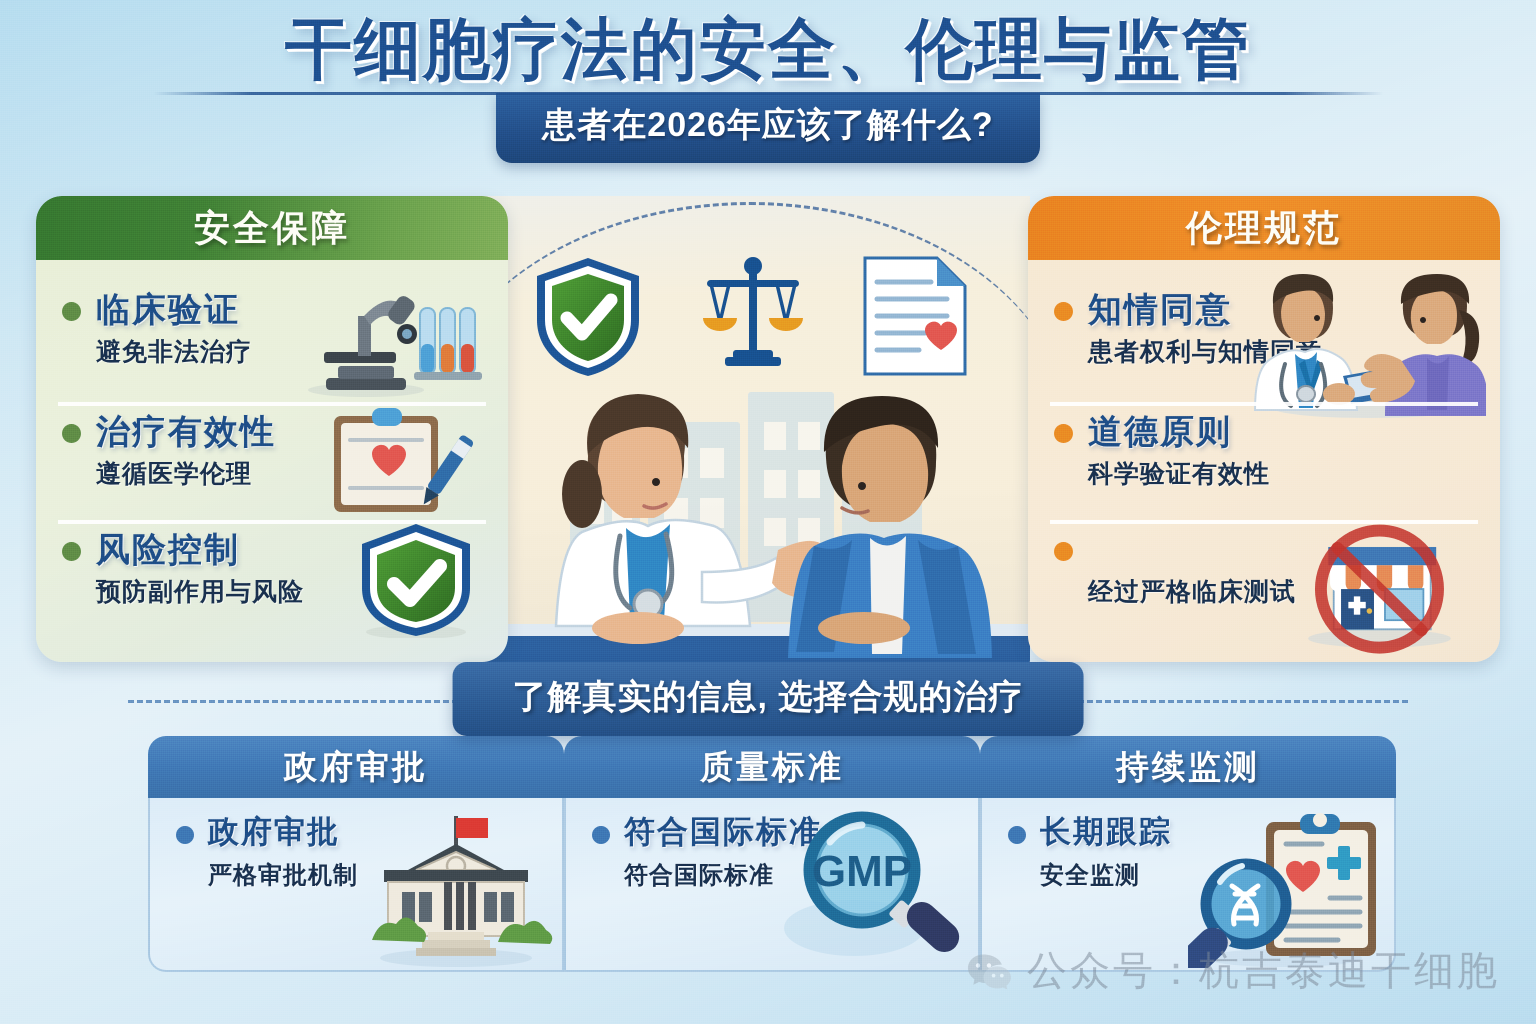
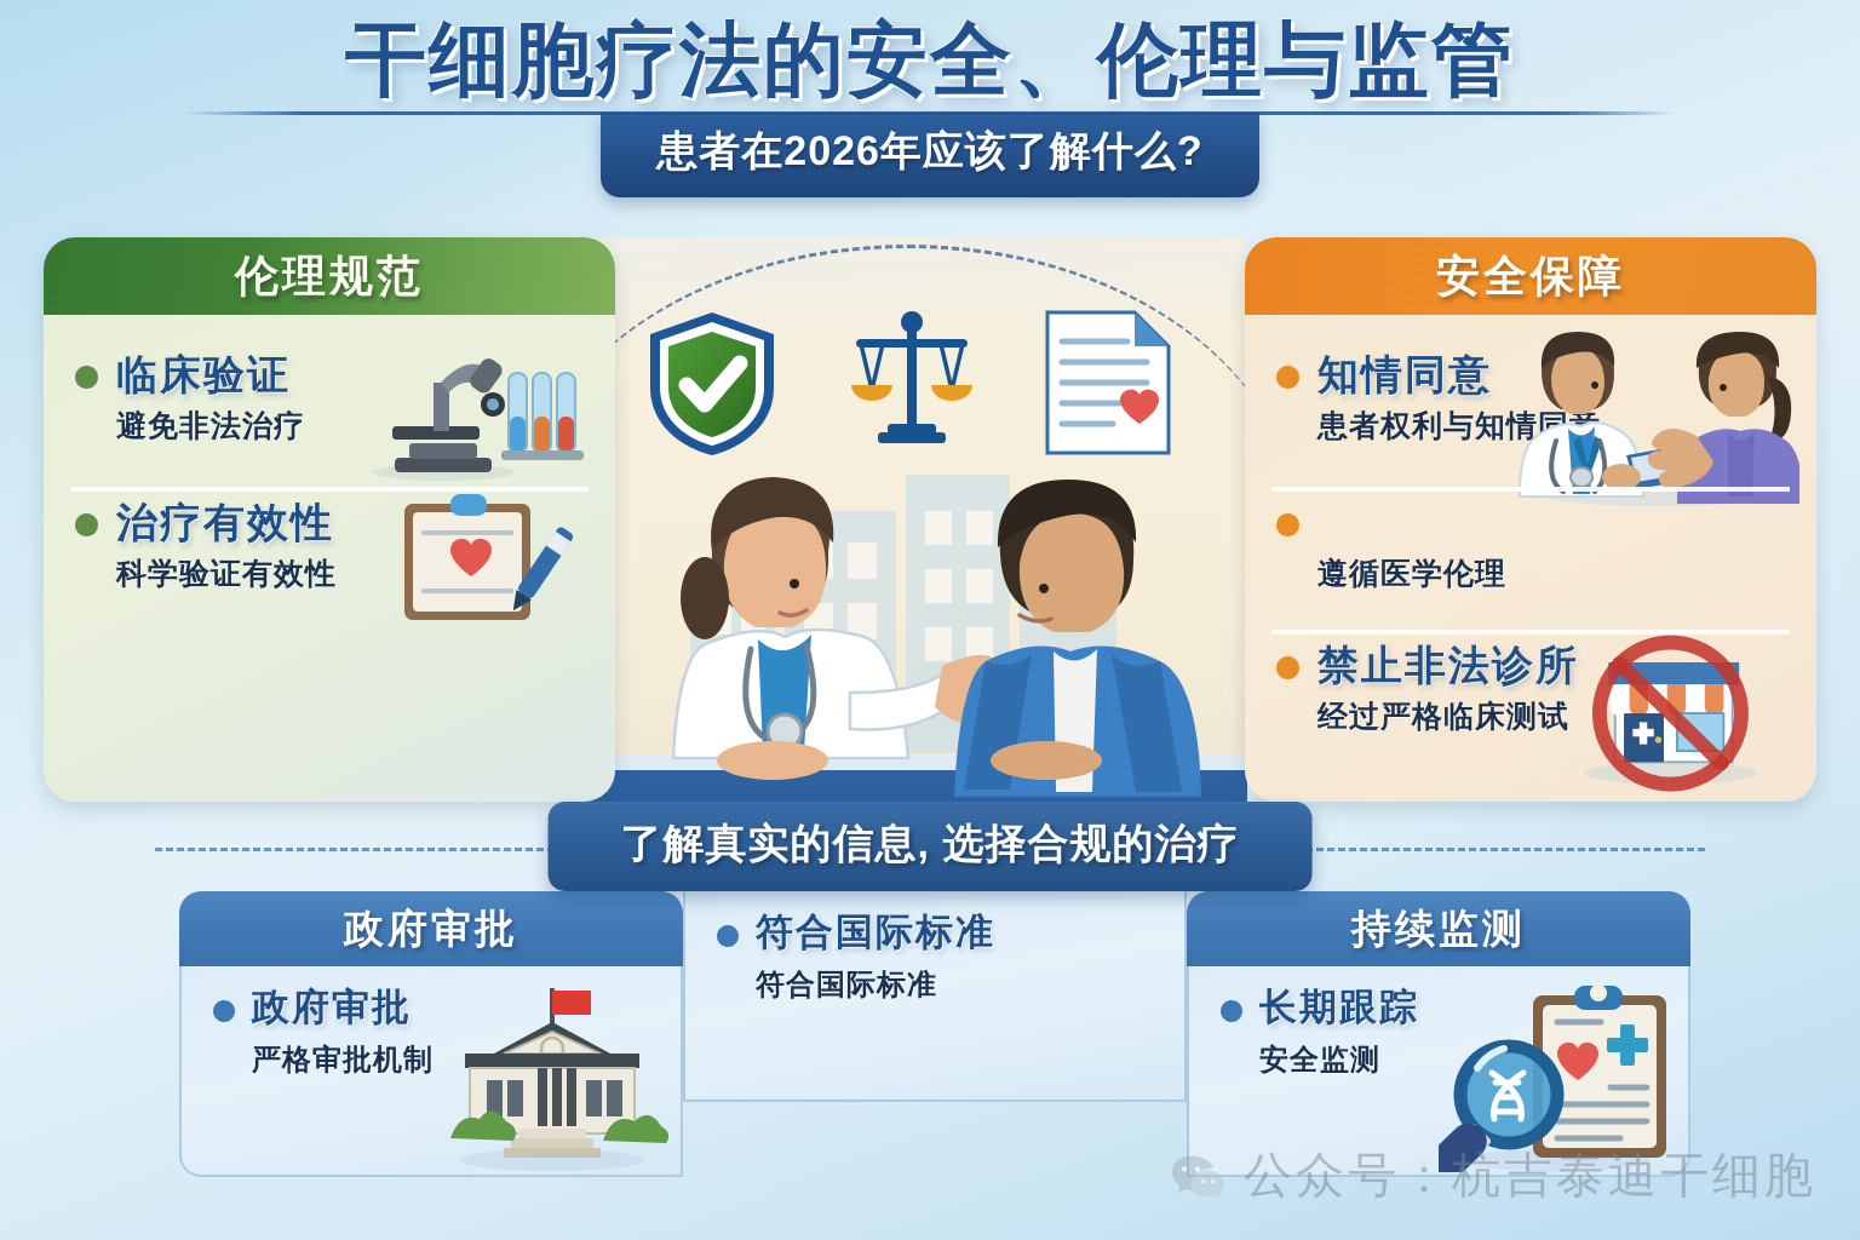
  干细胞疗法的安全、伦理与监管
  患者在2026年应该了解什么?
- 安全保障
+ 伦理规范
  临床验证
  避免非法治疗
  治疗有效性
- 遵循医学伦理
+ 科学验证有效性
- 风险控制
- 预防副作用与风险
- 伦理规范
+ 安全保障
  知情同意
  患者权利与知情
- 道德原则
- 科学验证有效性
+ 遵循医学伦理
+ 禁止非法诊所
  经过严格临床测试
  了解真实的信息, 选择合规的治疗
  政府审批
  政府审批
  严格审批机制
- 质量标准
  符合国际标准
  符合国际标准
- GMP
  持续监测
  长期跟踪
  安全监测
  公众号：杭吉泰迪干细胞
